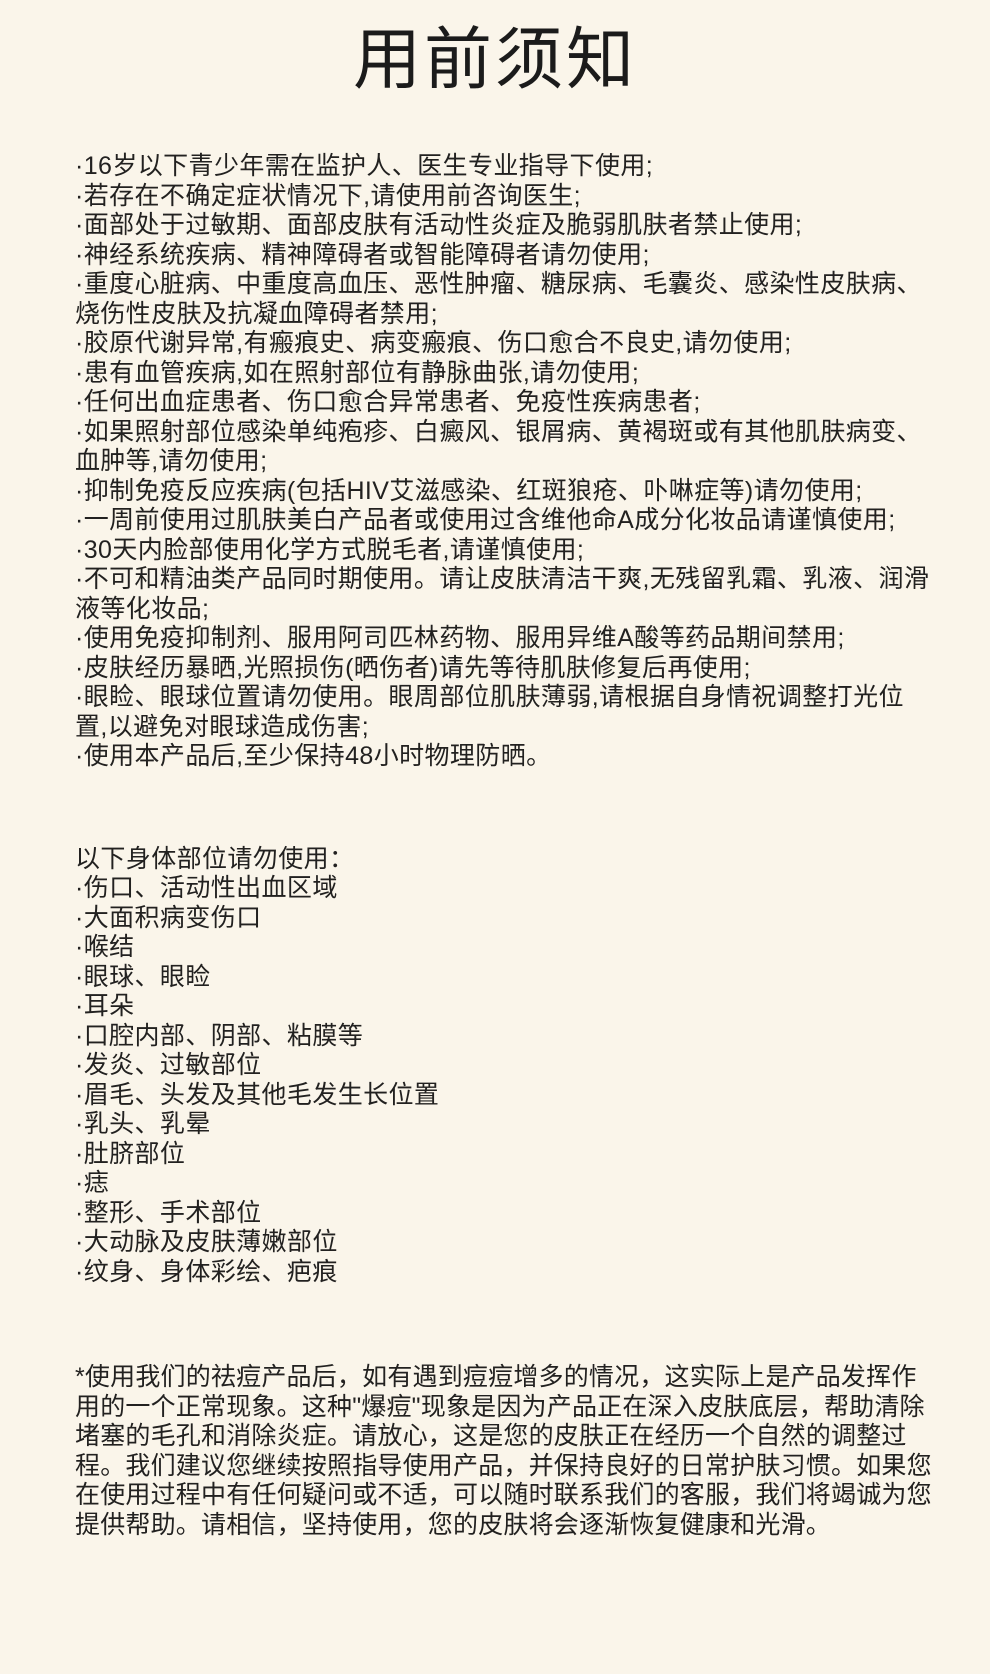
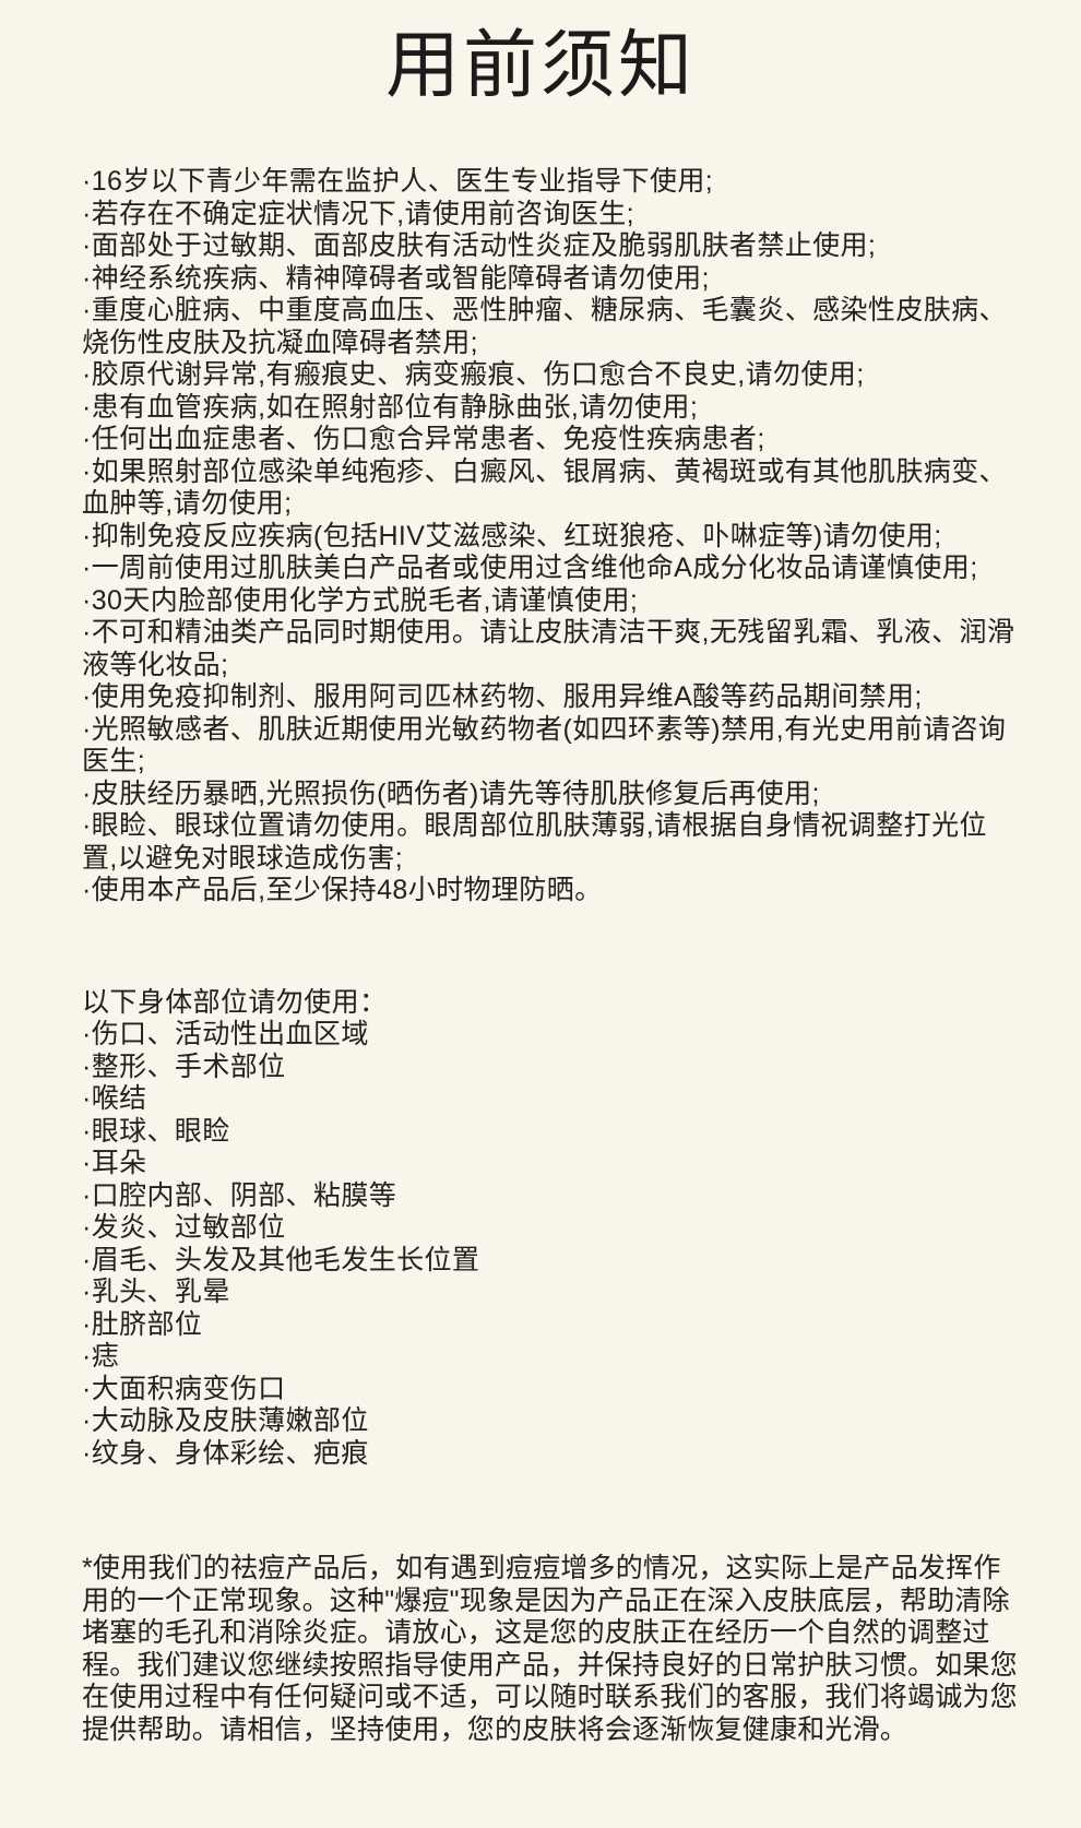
  用前须知
  ·16岁以下青少年需在监护人、医生专业指导下使用;
  ·若存在不确定症状情况下,请使用前咨询医生;
  ·面部处于过敏期、面部皮肤有活动性炎症及脆弱肌肤者禁止使用;
  ·神经系统疾病、精神障碍者或智能障碍者请勿使用;
  ·重度心脏病、中重度高血压、恶性肿瘤、糖尿病、毛囊炎、感染性皮肤病、烧伤性皮肤及抗凝血障碍者禁用;
  ·胶原代谢异常,有瘢痕史、病变瘢痕、伤口愈合不良史,请勿使用;
  ·患有血管疾病,如在照射部位有静脉曲张,请勿使用;
  ·任何出血症患者、伤口愈合异常患者、免疫性疾病患者;
  ·如果照射部位感染单纯疱疹、白癜风、银屑病、黄褐斑或有其他肌肤病变、血肿等,请勿使用;
  ·抑制免疫反应疾病(包括HIV艾滋感染、红斑狼疮、卟啉症等)请勿使用;
  ·一周前使用过肌肤美白产品者或使用过含维他命A成分化妆品请谨慎使用;
  ·30天内脸部使用化学方式脱毛者,请谨慎使用;
  ·不可和精油类产品同时期使用。请让皮肤清洁干爽,无残留乳霜、乳液、润滑液等化妆品;
  ·使用免疫抑制剂、服用阿司匹林药物、服用异维A酸等药品期间禁用;
+ ·光照敏感者、肌肤近期使用光敏药物者(如四环素等)禁用,有光史用前请咨询医生;
  ·皮肤经历暴晒,光照损伤(晒伤者)请先等待肌肤修复后再使用;
  ·眼睑、眼球位置请勿使用。眼周部位肌肤薄弱,请根据自身情祝调整打光位置,以避免对眼球造成伤害;
  ·使用本产品后,至少保持48小时物理防晒。
  以下身体部位请勿使用：
  ·伤口、活动性出血区域
- ·大面积病变伤口
+ ·整形、手术部位
  ·喉结
  ·眼球、眼睑
  ·耳朵
  ·口腔内部、阴部、粘膜等
  ·发炎、过敏部位
  ·眉毛、头发及其他毛发生长位置
  ·乳头、乳晕
  ·肚脐部位
  ·痣
- ·整形、手术部位
+ ·大面积病变伤口
  ·大动脉及皮肤薄嫩部位
  ·纹身、身体彩绘、疤痕
  *使用我们的祛痘产品后，如有遇到痘痘增多的情况，这实际上是产品发挥作用的一个正常现象。这种"爆痘"现象是因为产品正在深入皮肤底层，帮助清除堵塞的毛孔和消除炎症。请放心，这是您的皮肤正在经历一个自然的调整过程。我们建议您继续按照指导使用产品，并保持良好的日常护肤习惯。如果您在使用过程中有任何疑问或不适，可以随时联系我们的客服，我们将竭诚为您提供帮助。请相信，坚持使用，您的皮肤将会逐渐恢复健康和光滑。
